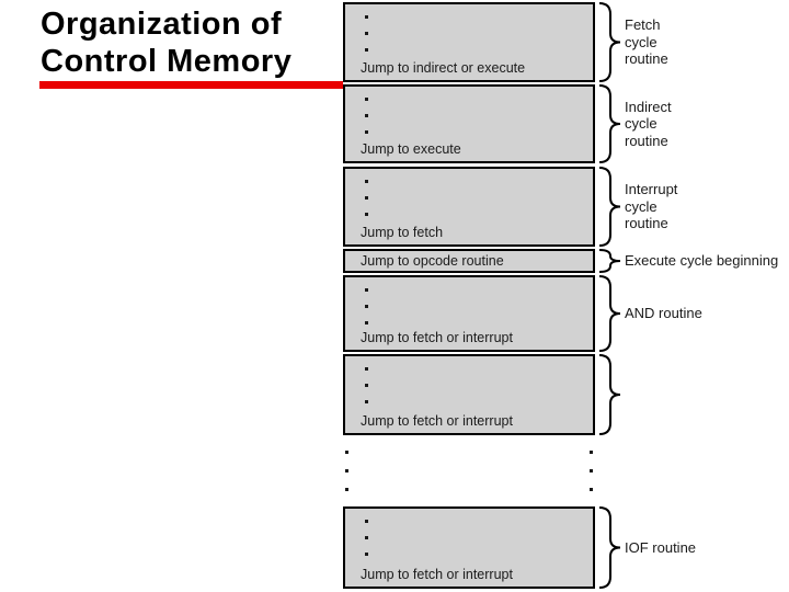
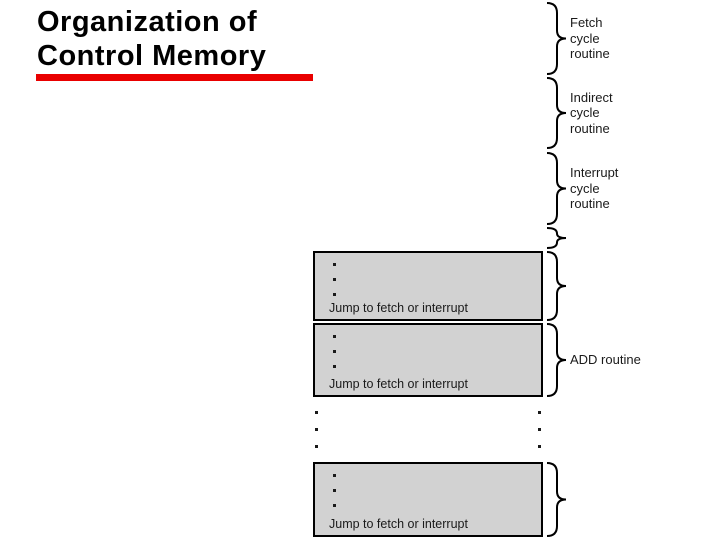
  Organization of
  Control Memory
- Jump to indirect or execute
  Fetch
  cycle
  routine
- Jump to execute
  Indirect
  cycle
  routine
- Jump to fetch
  Interrupt
  cycle
  routine
- Jump to opcode routine
- Execute cycle beginning
  Jump to fetch or interrupt
- AND routine
  Jump to fetch or interrupt
+ ADD routine
  Jump to fetch or interrupt
- IOF routine
